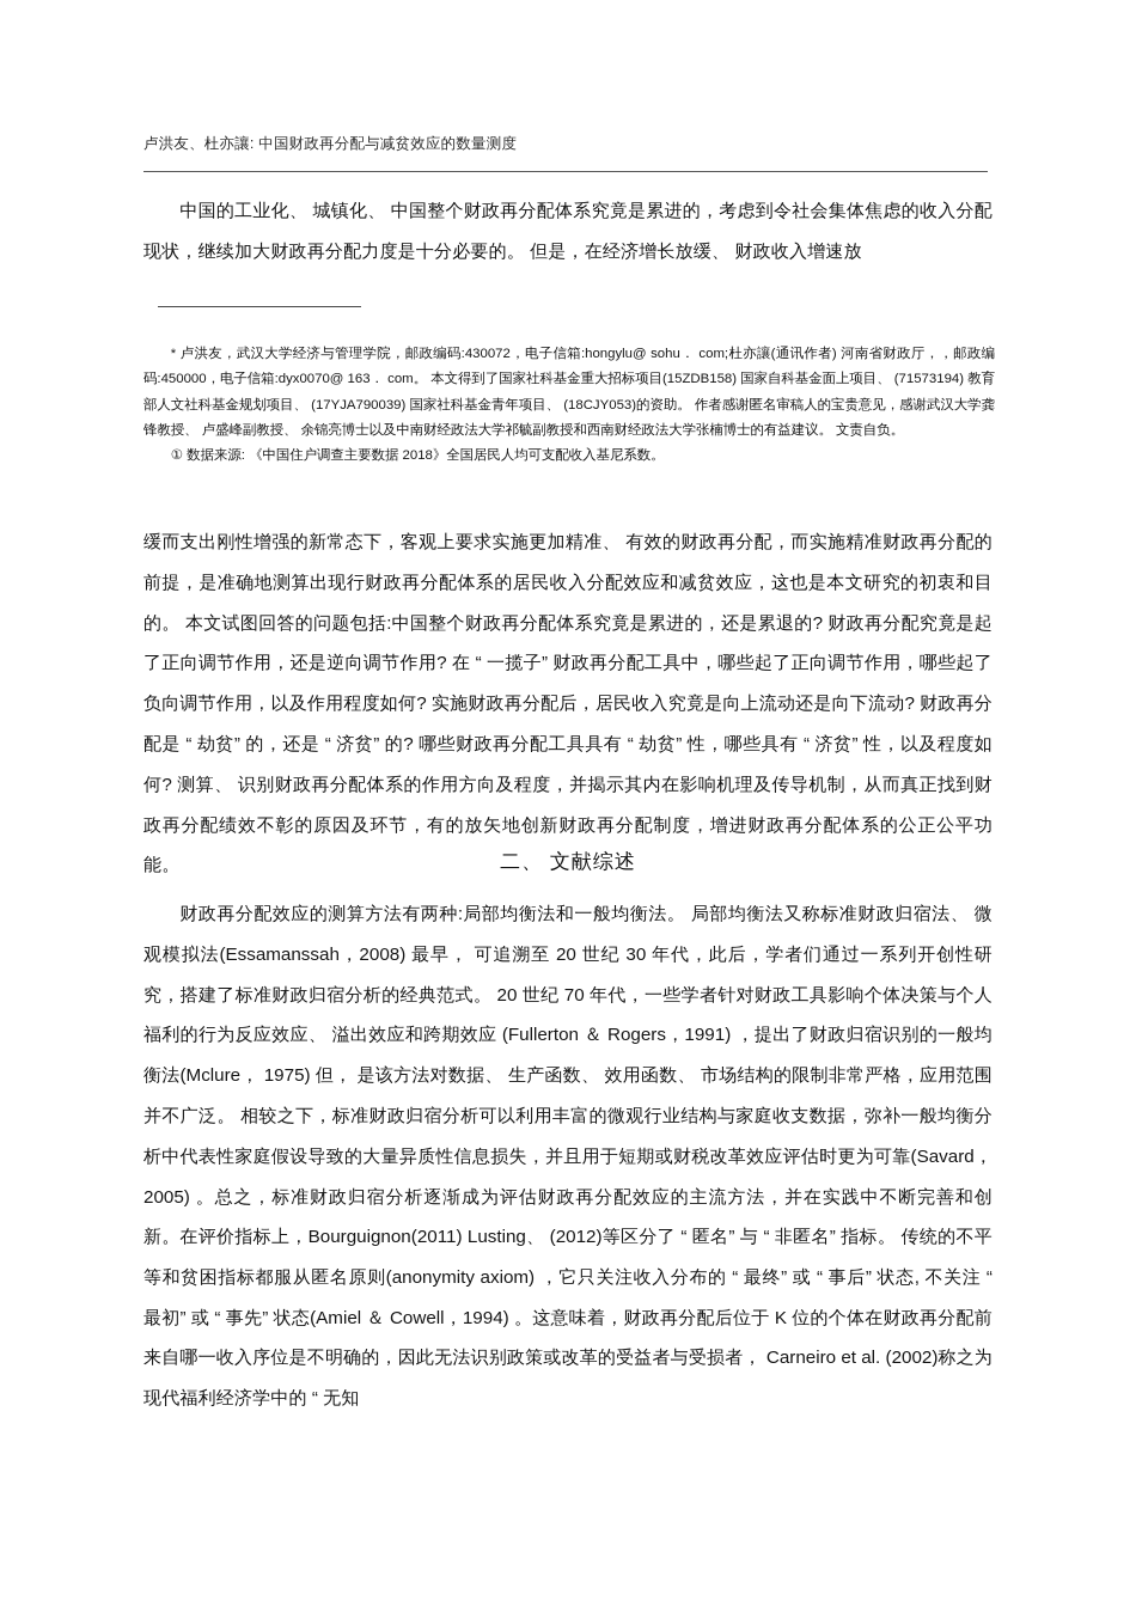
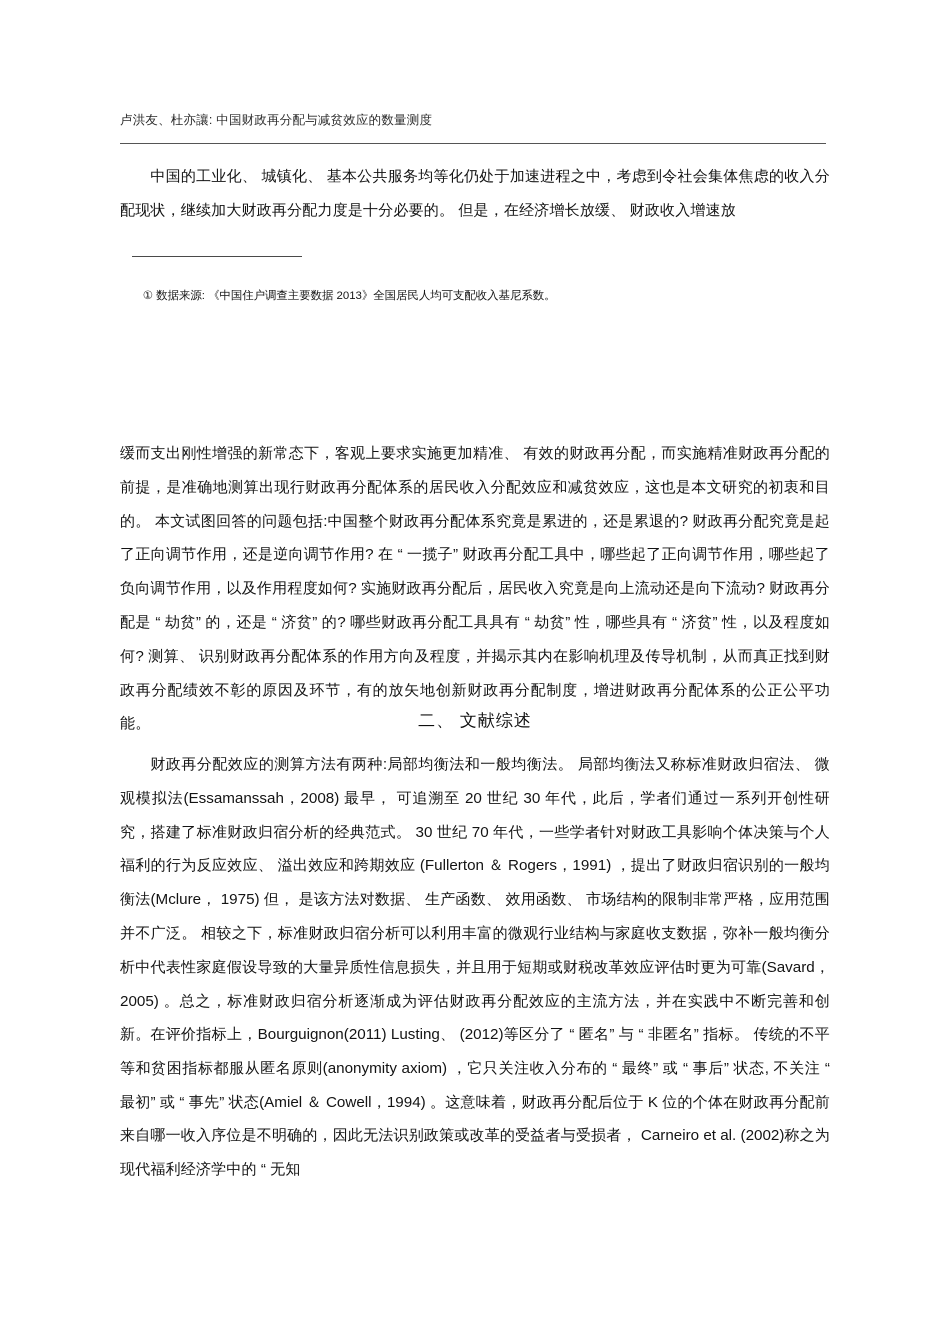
  卢洪友、杜亦讓: 中国财政再分配与减贫效应的数量测度
- 中国的工业化、 城镇化、 中国整个财政再分配体系究竟是累进的，考虑到令社会集体焦虑的收入分配现状，继续加大财政再分配力度是十分必要的。 但是，在经济增长放缓、 财政收入增速放
+ 中国的工业化、 城镇化、 基本公共服务均等化仍处于加速进程之中，考虑到令社会集体焦虑的收入分配现状，继续加大财政再分配力度是十分必要的。 但是，在经济增长放缓、 财政收入增速放
- * 卢洪友，武汉大学经济与管理学院，邮政编码:430072，电子信箱:hongylu@ sohu． com;杜亦讓(通讯作者) 河南省财政厅，，邮政编码:450000，电子信箱:dyx0070@ 163． com。 本文得到了国家社科基金重大招标项目(15ZDB158) 国家自科基金面上项目、 (71573194) 教育部人文社科基金规划项目、 (17YJA790039) 国家社科基金青年项目、 (18CJY053)的资助。 作者感谢匿名审稿人的宝贵意见，感谢武汉大学龚锋教授、 卢盛峰副教授、 余锦亮博士以及中南财经政法大学祁毓副教授和西南财经政法大学张楠博士的有益建议。 文责自负。
- ① 数据来源: 《中国住户调查主要数据 2018》全国居民人均可支配收入基尼系数。
+ ① 数据来源: 《中国住户调查主要数据 2013》全国居民人均可支配收入基尼系数。
  缓而支出刚性增强的新常态下，客观上要求实施更加精准、 有效的财政再分配，而实施精准财政再分配的前提，是准确地测算出现行财政再分配体系的居民收入分配效应和减贫效应，这也是本文研究的初衷和目的。 本文试图回答的问题包括:中国整个财政再分配体系究竟是累进的，还是累退的? 财政再分配究竟是起了正向调节作用，还是逆向调节作用? 在 “ 一揽子” 财政再分配工具中，哪些起了正向调节作用，哪些起了负向调节作用，以及作用程度如何? 实施财政再分配后，居民收入究竟是向上流动还是向下流动? 财政再分配是 “ 劫贫” 的，还是 “ 济贫” 的? 哪些财政再分配工具具有 “ 劫贫” 性，哪些具有 “ 济贫” 性，以及程度如何? 测算、 识别财政再分配体系的作用方向及程度，并揭示其内在影响机理及传导机制，从而真正找到财政再分配绩效不彰的原因及环节，有的放矢地创新财政再分配制度，增进财政再分配体系的公正公平功能。
  二、 文献综述
- 财政再分配效应的测算方法有两种:局部均衡法和一般均衡法。 局部均衡法又称标准财政归宿法、 微观模拟法(Essamanssah，2008) 最早， 可追溯至 20 世纪 30 年代，此后，学者们通过一系列开创性研究，搭建了标准财政归宿分析的经典范式。 20 世纪 70 年代，一些学者针对财政工具影响个体决策与个人福利的行为反应效应、 溢出效应和跨期效应 (Fullerton ＆ Rogers，1991) ，提出了财政归宿识别的一般均衡法(Mclure， 1975) 但， 是该方法对数据、 生产函数、 效用函数、 市场结构的限制非常严格，应用范围并不广泛。 相较之下，标准财政归宿分析可以利用丰富的微观行业结构与家庭收支数据，弥补一般均衡分析中代表性家庭假设导致的大量异质性信息损失，并且用于短期或财税改革效应评估时更为可靠(Savard，2005) 。总之，标准财政归宿分析逐渐成为评估财政再分配效应的主流方法，并在实践中不断完善和创新。
+ 财政再分配效应的测算方法有两种:局部均衡法和一般均衡法。 局部均衡法又称标准财政归宿法、 微观模拟法(Essamanssah，2008) 最早， 可追溯至 20 世纪 30 年代，此后，学者们通过一系列开创性研究，搭建了标准财政归宿分析的经典范式。 30 世纪 70 年代，一些学者针对财政工具影响个体决策与个人福利的行为反应效应、 溢出效应和跨期效应 (Fullerton ＆ Rogers，1991) ，提出了财政归宿识别的一般均衡法(Mclure， 1975) 但， 是该方法对数据、 生产函数、 效用函数、 市场结构的限制非常严格，应用范围并不广泛。 相较之下，标准财政归宿分析可以利用丰富的微观行业结构与家庭收支数据，弥补一般均衡分析中代表性家庭假设导致的大量异质性信息损失，并且用于短期或财税改革效应评估时更为可靠(Savard，2005) 。总之，标准财政归宿分析逐渐成为评估财政再分配效应的主流方法，并在实践中不断完善和创新。
  在评价指标上，Bourguignon(2011) Lusting、 (2012)等区分了 “ 匿名” 与 “ 非匿名” 指标。 传统的不平等和贫困指标都服从匿名原则(anonymity axiom) ，它只关注收入分布的 “ 最终” 或 “ 事后” 状态, 不关注 “ 最初” 或 “ 事先” 状态(Amiel ＆ Cowell，1994) 。这意味着，财政再分配后位于 K 位的个体在财政再分配前来自哪一收入序位是不明确的，因此无法识别政策或改革的受益者与受损者， Carneiro et al. (2002)称之为现代福利经济学中的 “ 无知
